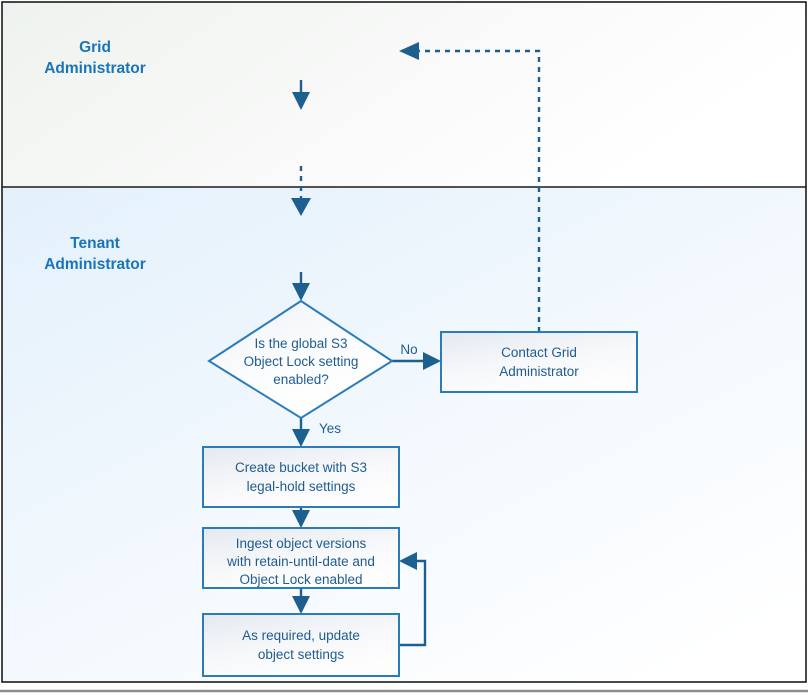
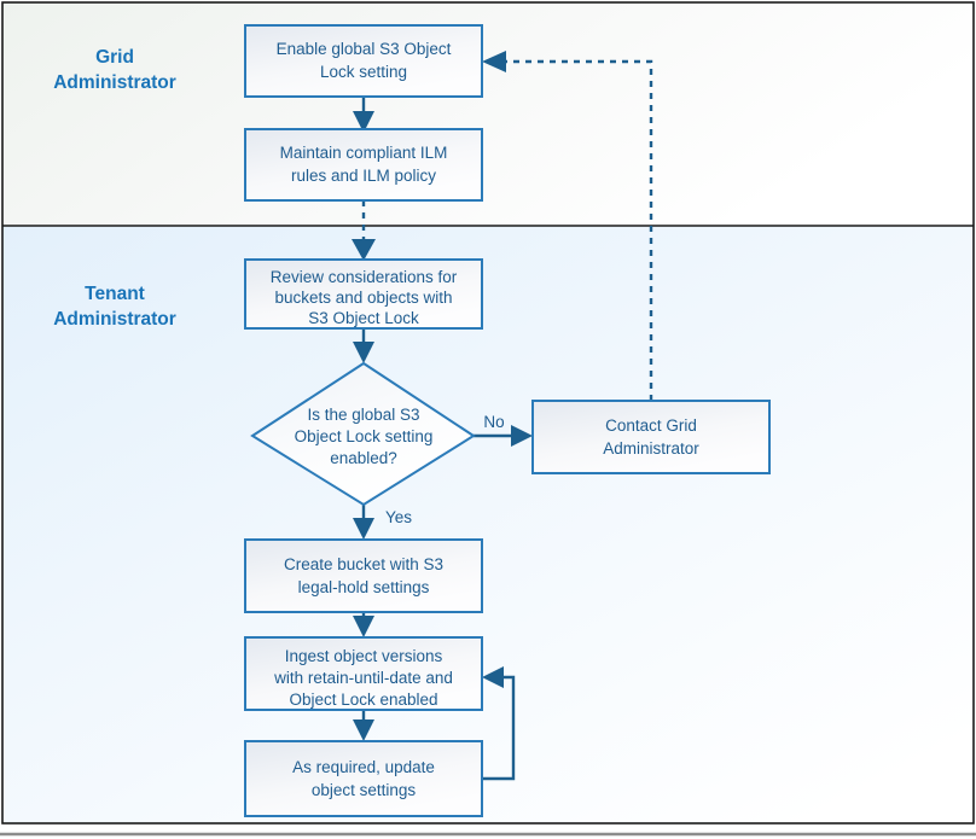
  Grid
  Administrator
  Tenant
  Administrator
  No
  Yes
+ Enable global S3 Object
+ Lock setting
+ Maintain compliant ILM
+ rules and ILM policy
+ Review considerations for
+ buckets and objects with
+ S3 Object Lock
  Is the global S3
  Object Lock setting
  enabled?
  Contact Grid
  Administrator
  Create bucket with S3
  legal-hold settings
  Ingest object versions
  with retain-until-date and
  Object Lock enabled
  As required, update
  object settings
